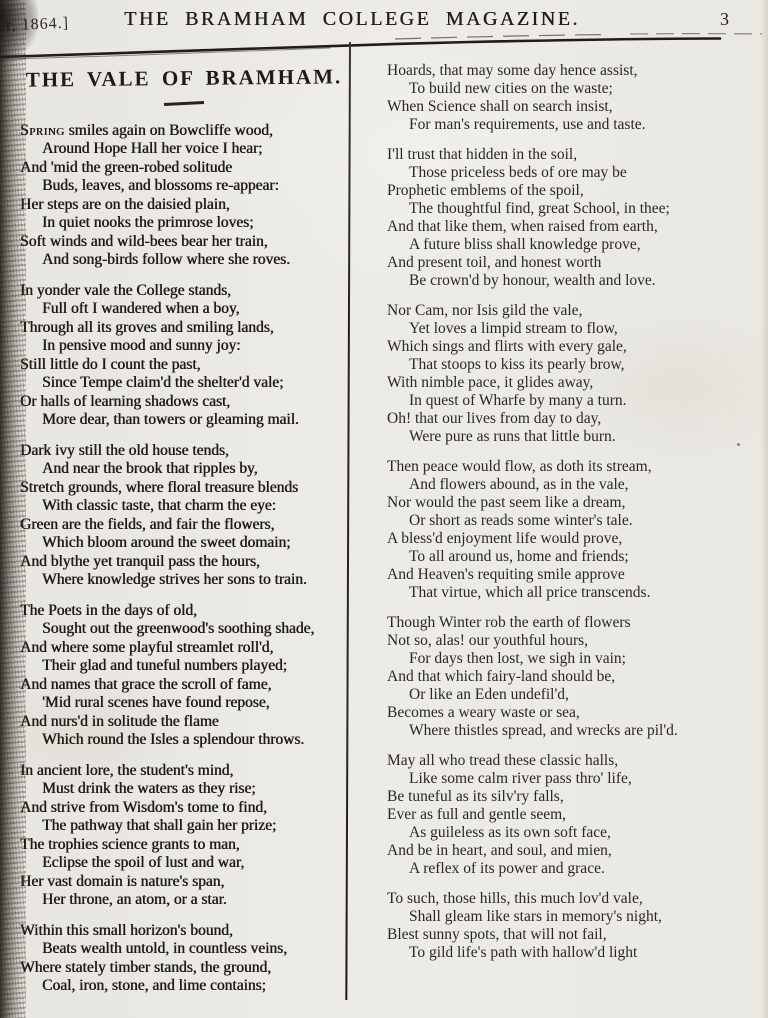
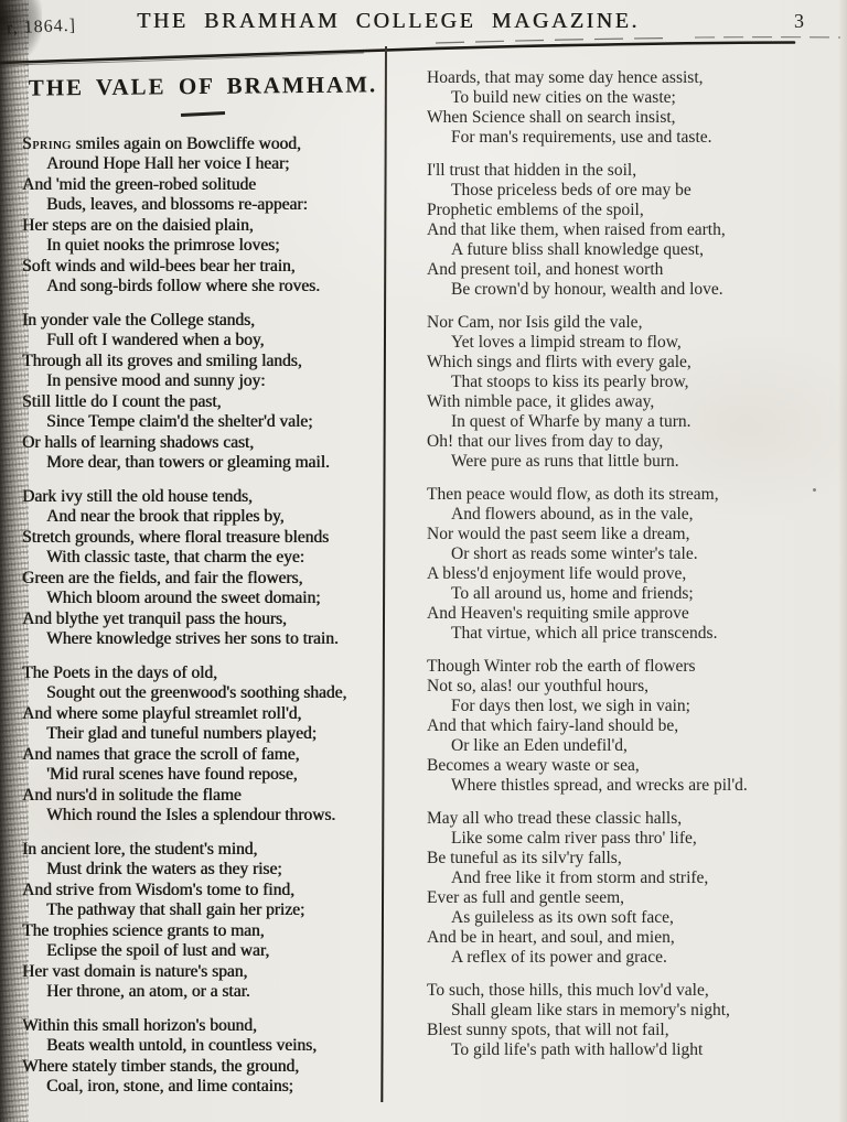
  THE BRAMHAM COLLEGE MAGAZINE.
  3
  THE VALE OF BRAMHAM.
  pring smiles again on Bowcliffe wood,
  Around Hope Hall her voice I hear;
  nd 'mid the green-robed solitude
  Buds, leaves, and blossoms re-appear:
  er steps are on the daisied plain,
  In quiet nooks the primrose loves;
  oft winds and wild-bees bear her train,
  And song-birds follow where she roves.
  n yonder vale the College stands,
  Full oft I wandered when a boy,
  hrough all its groves and smiling lands,
  In pensive mood and sunny joy:
  till little do I count the past,
  Since Tempe claim'd the shelter'd vale;
  r halls of learning shadows cast,
  More dear, than towers or gleaming mail.
  ark ivy still the old house tends,
  And near the brook that ripples by,
  tretch grounds, where floral treasure blends
  With classic taste, that charm the eye:
  reen are the fields, and fair the flowers,
  Which bloom around the sweet domain;
  nd blythe yet tranquil pass the hours,
  Where knowledge strives her sons to train.
  he Poets in the days of old,
  Sought out the greenwood's soothing shade,
  nd where some playful streamlet roll'd,
  Their glad and tuneful numbers played;
  nd names that grace the scroll of fame,
  'Mid rural scenes have found repose,
  nd nurs'd in solitude the flame
  Which round the Isles a splendour throws.
  n ancient lore, the student's mind,
  Must drink the waters as they rise;
  nd strive from Wisdom's tome to find,
  The pathway that shall gain her prize;
  he trophies science grants to man,
  Eclipse the spoil of lust and war,
  er vast domain is nature's span,
  Her throne, an atom, or a star.
  Within this small horizon's bound,
  Beats wealth untold, in countless veins,
  Where stately timber stands, the ground,
  Coal, iron, stone, and lime contains;
  Hoards, that may some day hence assist,
  To build new cities on the waste;
  When Science shall on search insist,
  For man's requirements, use and taste.
  I'll trust that hidden in the soil,
  Those priceless beds of ore may be
  Prophetic emblems of the spoil,
- The thoughtful find, great School, in thee;
  And that like them, when raised from earth,
- A future bliss shall knowledge prove,
+ A future bliss shall knowledge quest,
  And present toil, and honest worth
  Be crown'd by honour, wealth and love.
  Nor Cam, nor Isis gild the vale,
  Yet loves a limpid stream to flow,
  Which sings and flirts with every gale,
  That stoops to kiss its pearly brow,
  With nimble pace, it glides away,
  In quest of Wharfe by many a turn.
  Oh! that our lives from day to day,
  Were pure as runs that little burn.
  Then peace would flow, as doth its stream,
  And flowers abound, as in the vale,
  Nor would the past seem like a dream,
  Or short as reads some winter's tale.
  A bless'd enjoyment life would prove,
  To all around us, home and friends;
  And Heaven's requiting smile approve
  That virtue, which all price transcends.
  Though Winter rob the earth of flowers
  Not so, alas! our youthful hours,
  For days then lost, we sigh in vain;
  And that which fairy-land should be,
  Or like an Eden undefil'd,
  Becomes a weary waste or sea,
  Where thistles spread, and wrecks are pil'd.
  May all who tread these classic halls,
  Like some calm river pass thro' life,
  Be tuneful as its silv'ry falls,
+ And free like it from storm and strife,
  Ever as full and gentle seem,
  As guileless as its own soft face,
  And be in heart, and soul, and mien,
  A reflex of its power and grace.
  To such, those hills, this much lov'd vale,
  Shall gleam like stars in memory's night,
  Blest sunny spots, that will not fail,
  To gild life's path with hallow'd light
